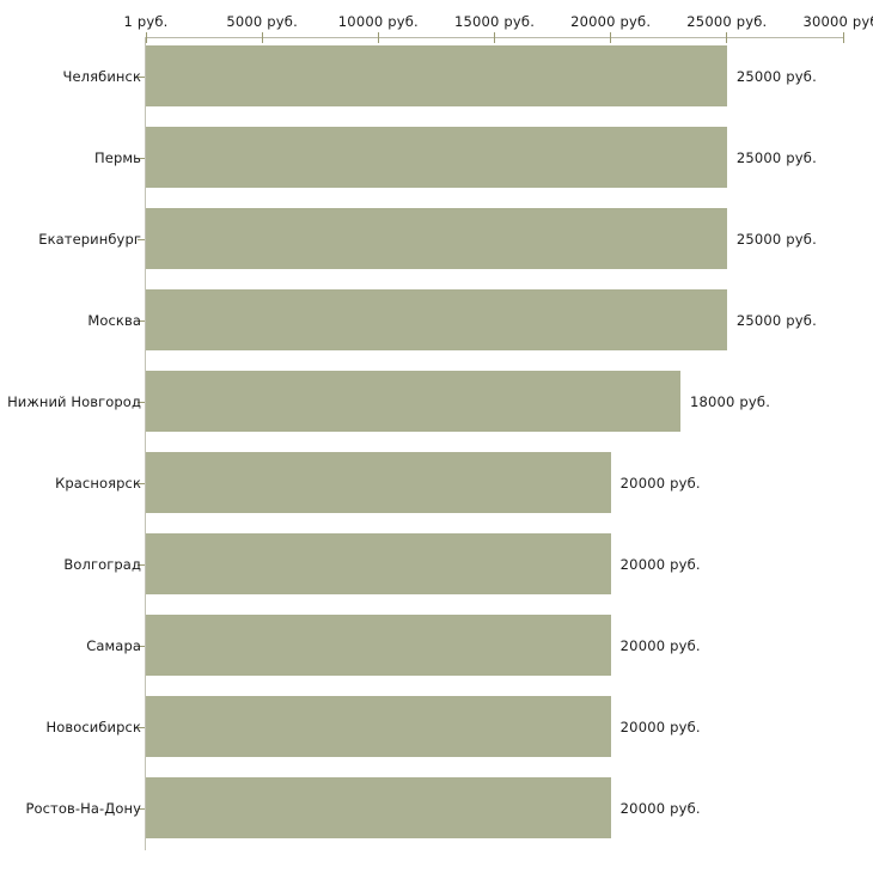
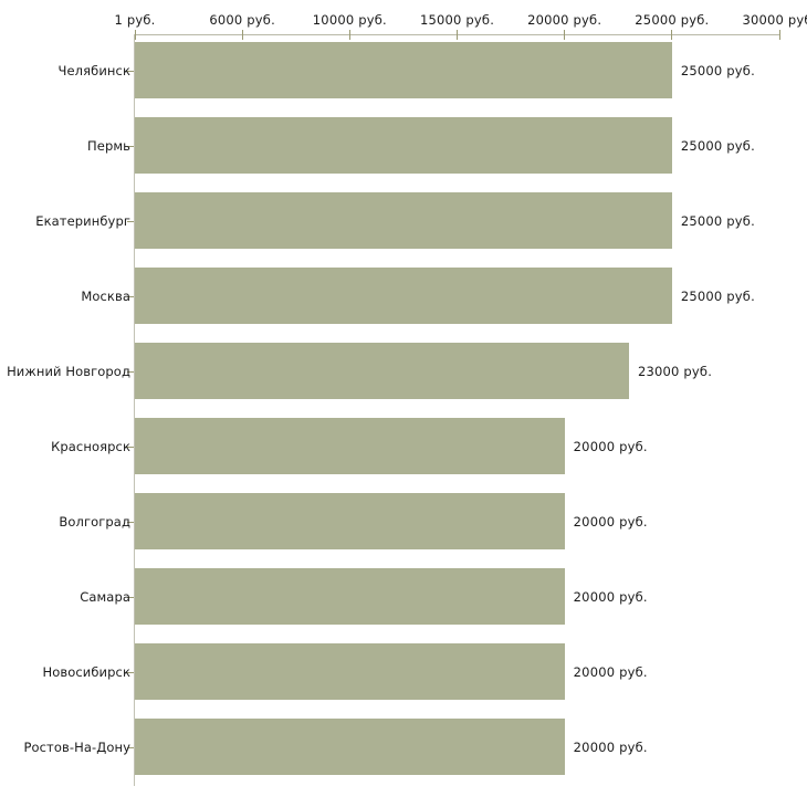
  1 руб.
- 5000 руб.
+ 6000 руб.
  10000 руб.
  15000 руб.
  20000 руб.
  25000 руб.
  30000 ру
  Челябинск
  Пермь
  Екатеринбург
  Москва
  Нижний Новгород
  Красноярск
  Волгоград
  Самара
  Новосибирск
  Ростов-На-Дону
  25000 руб.
  25000 руб.
  25000 руб.
  25000 руб.
- 18000 руб.
+ 23000 руб.
  20000 руб.
  20000 руб.
  20000 руб.
  20000 руб.
  20000 руб.
